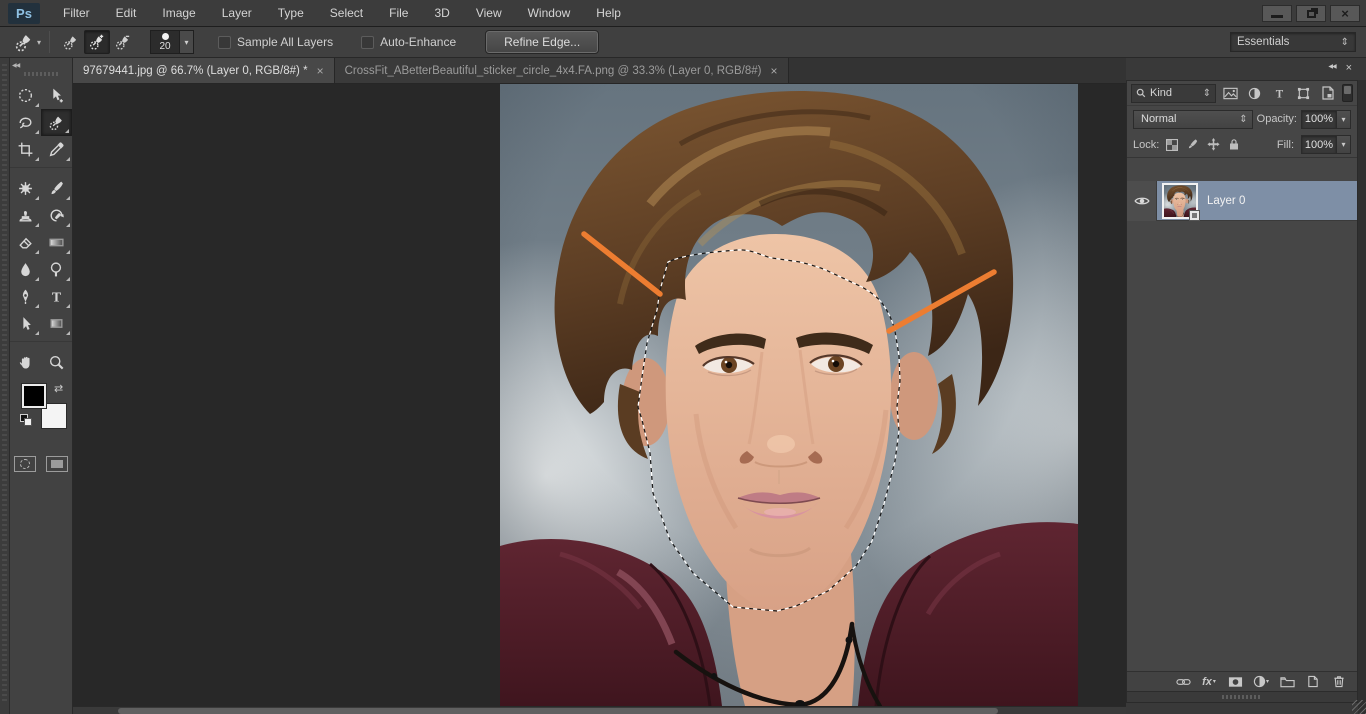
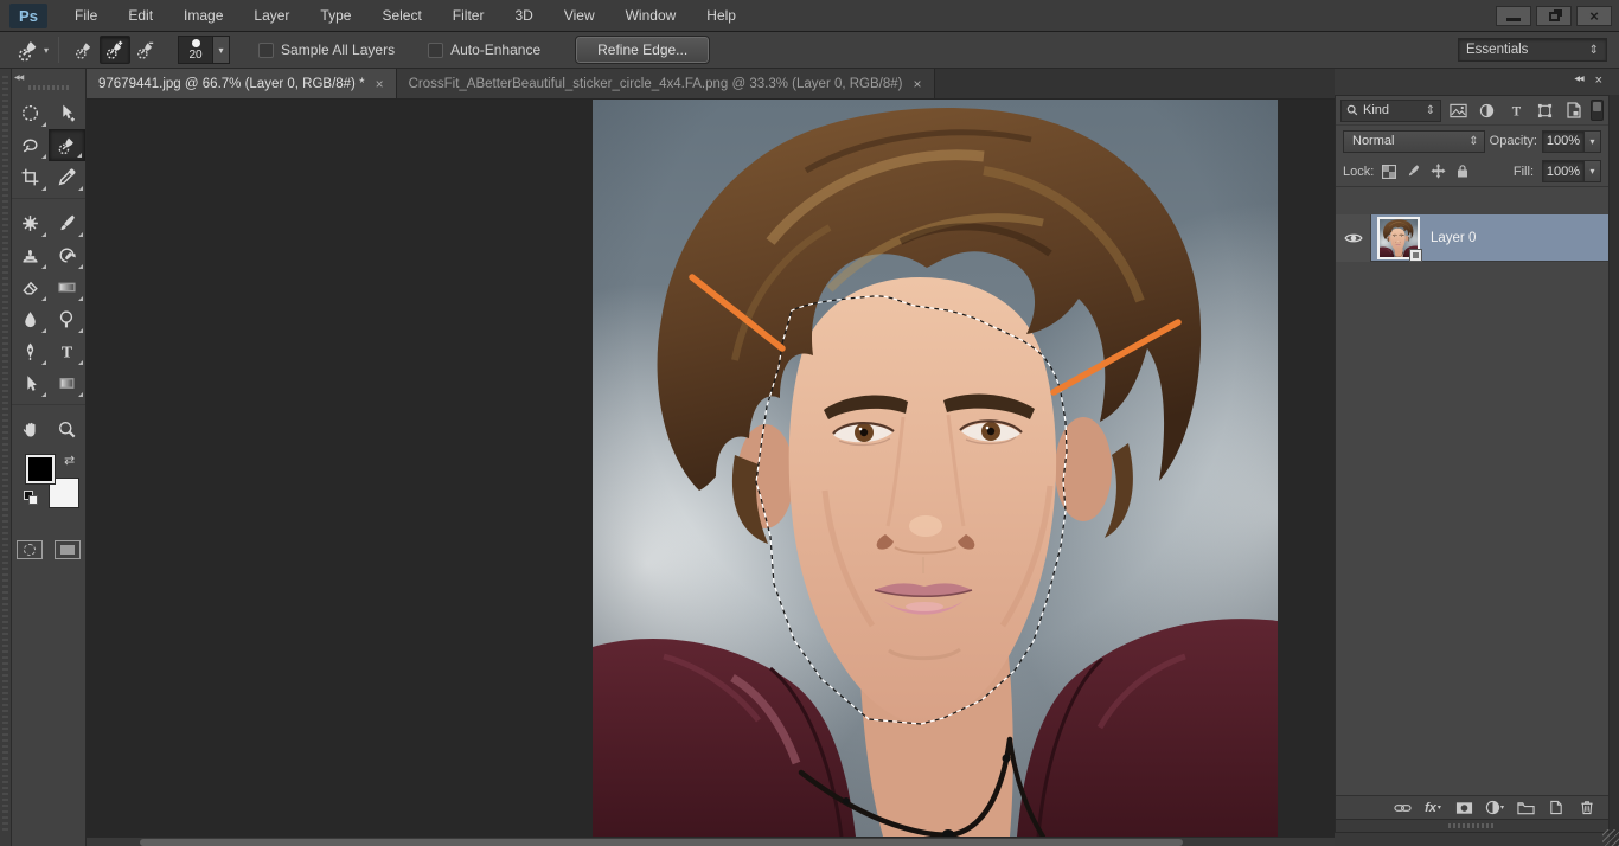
  Ps
- Filter
+ File
  Edit
  Image
  Layer
  Type
  Select
- File
+ Filter
  3D
  View
  Window
  Help
  ×
  ▾
  20
  ▾
  Sample All Layers
  Auto-Enhance
  Refine Edge...
  Essentials
  ⇕
  T
  ⇄
  97679441.jpg @ 66.7% (Layer 0, RGB/8#) *
  ×
  CrossFit_ABetterBeautiful_sticker_circle_4x4.FA.png @ 33.3% (Layer 0, RGB/8#)
  ×
  ×
  Kind
  ⇕
  T
  Normal
  ⇕
  Opacity:
  100%
  ▾
  Lock:
  Fill:
  100%
  ▾
  Layer 0
  fx
